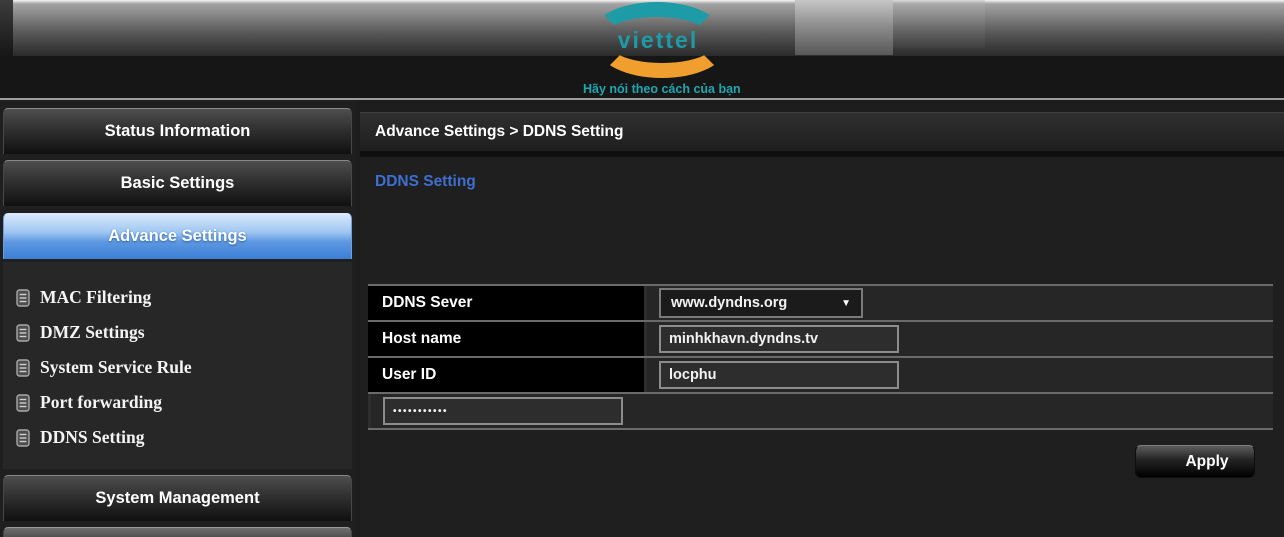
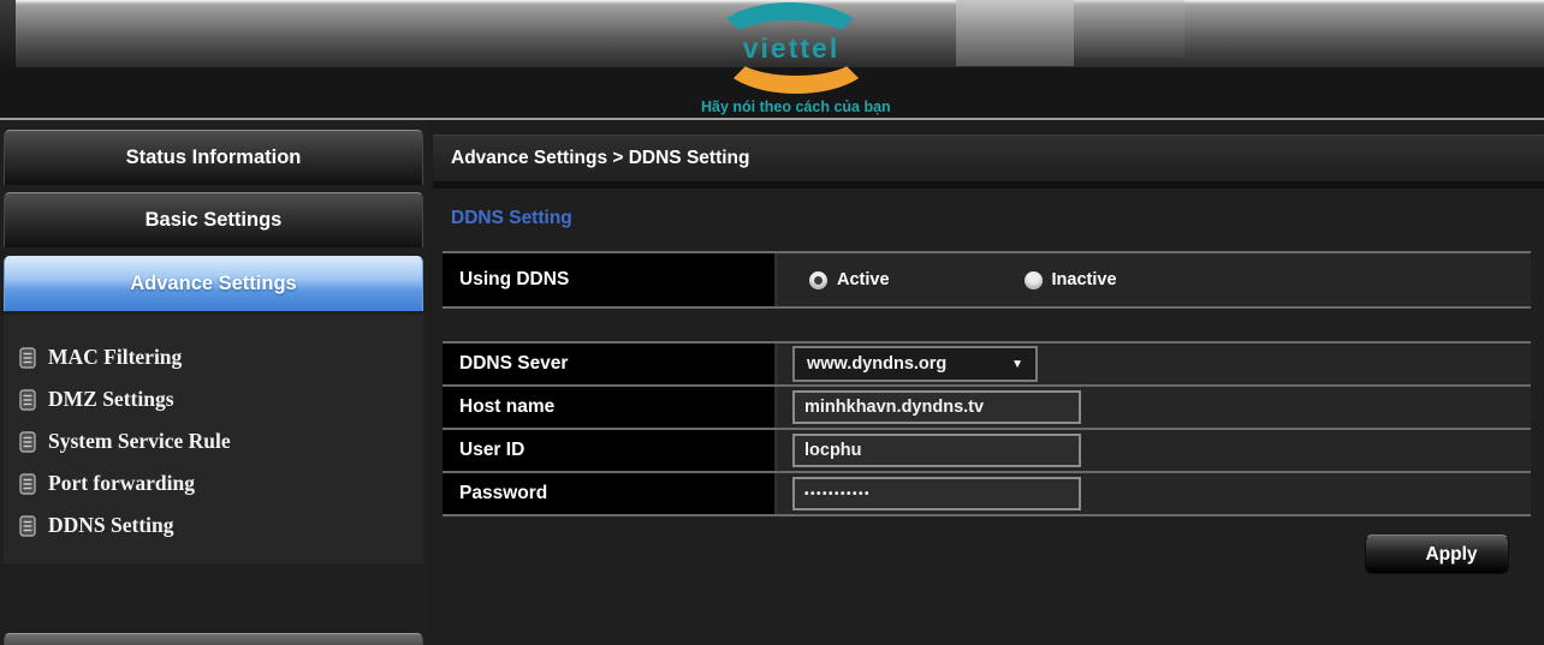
  viettel
  Hãy nói theo cách của bạn
  Status Information
  Basic Settings
  Advance Settings
  MAC Filtering
  DMZ Settings
  System Service Rule
  Port forwarding
  DDNS Setting
- System Management
  Advance Settings > DDNS Setting
  DDNS Setting
+ Using DDNS
+ Active
+ Inactive
  DDNS Sever
  www.dyndns.org
  ▼
  Host name
  minhkhavn.dyndns.tv
  User ID
  locphu
+ Password
  •••••••••••
  Apply
